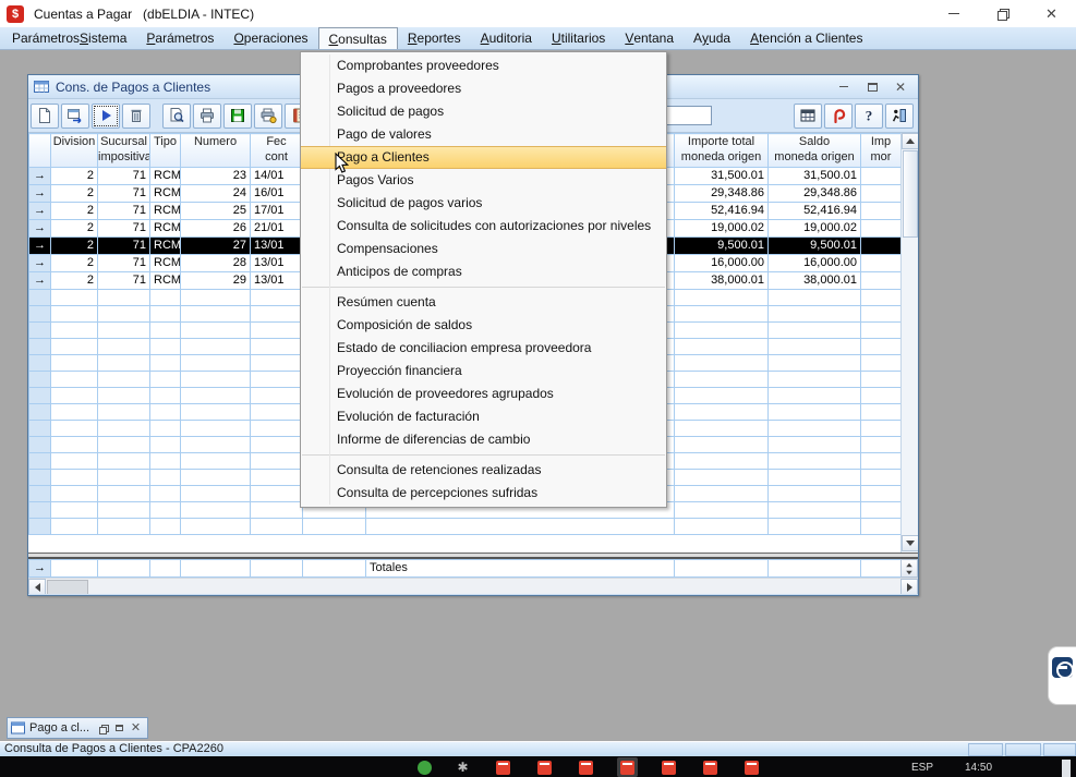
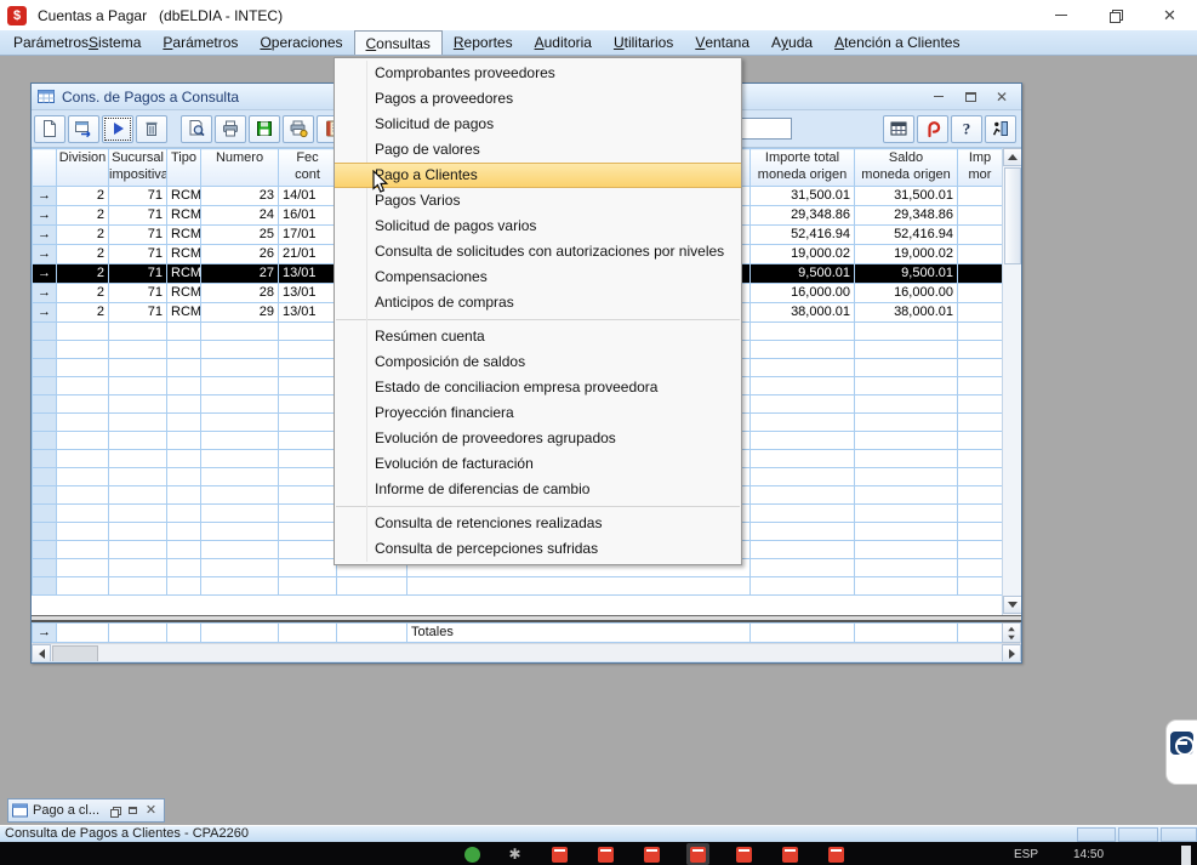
  $
  Cuentas a Pagar (dbELDIA - INTEC)
  ✕
  Parámetros
  S
  istema
  P
  arámetros
  O
  peraciones
  C
  onsultas
  R
  eportes
  A
  uditoria
  U
  tilitarios
  V
  entana
  A
  y
  uda
  A
  tención a Clientes
- Cons. de Pagos a Clientes
+ Cons. de Pagos a Consulta
  ✕
  ?
  	Division	Sucursalimpositiva	Tipo	Numero	Feccont			Importe totalmoneda origen	Saldomoneda origen	Impmor
  →	2	71	RCM	23	14/01			31,500.01	31,500.01
  →	2	71	RCM	24	16/01			29,348.86	29,348.86
  →	2	71	RCM	25	17/01			52,416.94	52,416.94
  →	2	71	RCM	26	21/01			19,000.02	19,000.02
  →	2	71	RCM	27	13/01			9,500.01	9,500.01
  →	2	71	RCM	28	13/01			16,000.00	16,000.00
  →	2	71	RCM	29	13/01			38,000.01	38,000.01
  →							Totales
  Comprobantes proveedores
  Pagos a proveedores
  Solicitud de pagos
  Pago de valores
  Pago a Clientes
  Pagos Varios
  Solicitud de pagos varios
  Consulta de solicitudes con autorizaciones por niveles
  Compensaciones
  Anticipos de compras
  Resúmen cuenta
  Composición de saldos
  Estado de conciliacion empresa proveedora
  Proyección financiera
  Evolución de proveedores agrupados
  Evolución de facturación
  Informe de diferencias de cambio
  Consulta de retenciones realizadas
  Consulta de percepciones sufridas
  Pago a cl...
  ✕
  Consulta de Pagos a Clientes - CPA2260
  ✱
  ESP
  14:50
